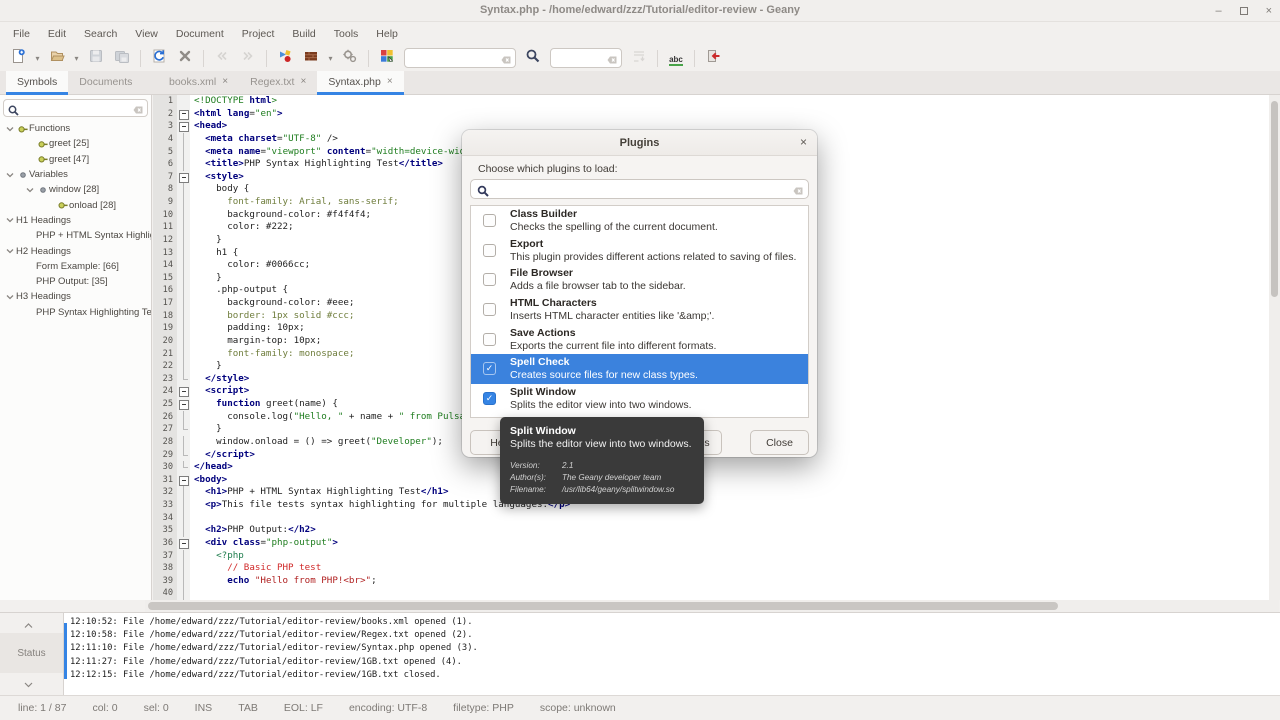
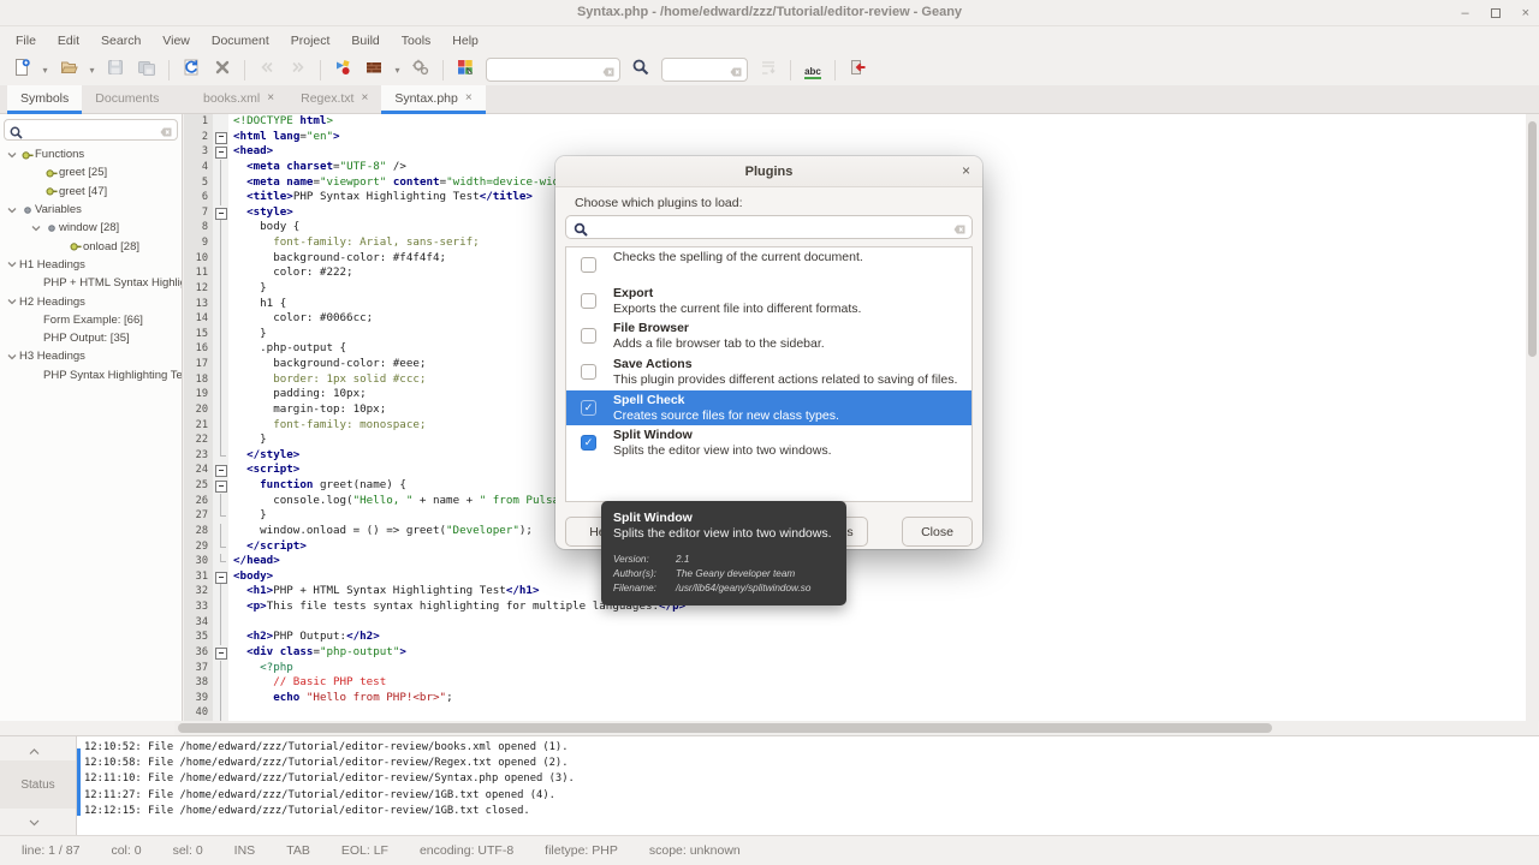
  Syntax.php - /home/edward/zzz/Tutorial/editor-review - Geany
  –
  ×
  File
  Edit
  Search
  View
  Document
  Project
  Build
  Tools
  Help
  ▾
  ▾
  ▾
  abc
  Symbols
  Documents
  books.xml
  ×
  Regex.txt
  ×
  Syntax.php
  ×
  Functions
  greet [25]
  greet [47]
  Variables
  window [28]
  onload [28]
  H1 Headings
  PHP + HTML Syntax Highli
  H2 Headings
  Form Example: [66]
  PHP Output: [35]
  H3 Headings
  PHP Syntax Highlighting Te
  1
  <!DOCTYPE html>
  2
  <html lang="en">
  3
  <head>
  4
  <meta charset="UTF-8" />
  5
  <meta name="viewport" content="width=device-wi
  6
  <title>PHP Syntax Highlighting Test</title>
  7
  <style>
  8
  body {
  9
  font-family: Arial, sans-serif;
  10
  background-color: #f4f4f4;
  11
  color: #222;
  12
  }
  13
  h1 {
  14
  color: #0066cc;
  15
  }
  16
  .php-output {
  17
  background-color: #eee;
  18
  border: 1px solid #ccc;
  19
  padding: 10px;
  20
  margin-top: 10px;
  21
  font-family: monospace;
  22
  }
  23
  </style>
  24
  <script>
  25
  function greet(name) {
  26
  console.log("Hello, " + name + " from Puls
  27
  }
  28
  window.onload = () => greet("Developer");
  29
  </script>
  30
  </head>
  31
  <body>
  32
  <h1>PHP + HTML Syntax Highlighting Test</h1>
  33
  <p>This file tests syntax highlighting for multiple languages.</p>
  34
  35
  <h2>PHP Output:</h2>
  36
  <div class="php-output">
  37
  <?php
  38
  // Basic PHP test
  39
  echo "Hello from PHP!<br>";
  40
  Status
  12:10:52: File /home/edward/zzz/Tutorial/editor-review/books.xml opened (1).
  12:10:58: File /home/edward/zzz/Tutorial/editor-review/Regex.txt opened (2).
  12:11:10: File /home/edward/zzz/Tutorial/editor-review/Syntax.php opened (3).
  12:11:27: File /home/edward/zzz/Tutorial/editor-review/1GB.txt opened (4).
  12:12:15: File /home/edward/zzz/Tutorial/editor-review/1GB.txt closed.
  line: 1 / 87
  col: 0
  sel: 0
  INS
  TAB
  EOL: LF
  encoding: UTF-8
  filetype: PHP
  scope: unknown
  Plugins
  ×
  Choose which plugins to load:
- Class Builder
  Checks the spelling of the current document.
  Export
- This plugin provides different actions related to saving of files.
+ Exports the current file into different formats.
  File Browser
  Adds a file browser tab to the sidebar.
- HTML Characters
- Inserts HTML character entities like '&amp;'.
  Save Actions
- Exports the current file into different formats.
+ This plugin provides different actions related to saving of files.
  ✓
  Spell Check
  Creates source files for new class types.
  ✓
  Split Window
  Splits the editor view into two windows.
  Close
  Split Window
  Splits the editor view into two windows.
  Version:
  2.1
  Author(s):
  The Geany developer team
  Filename:
  /usr/lib64/geany/splitwindow.so
